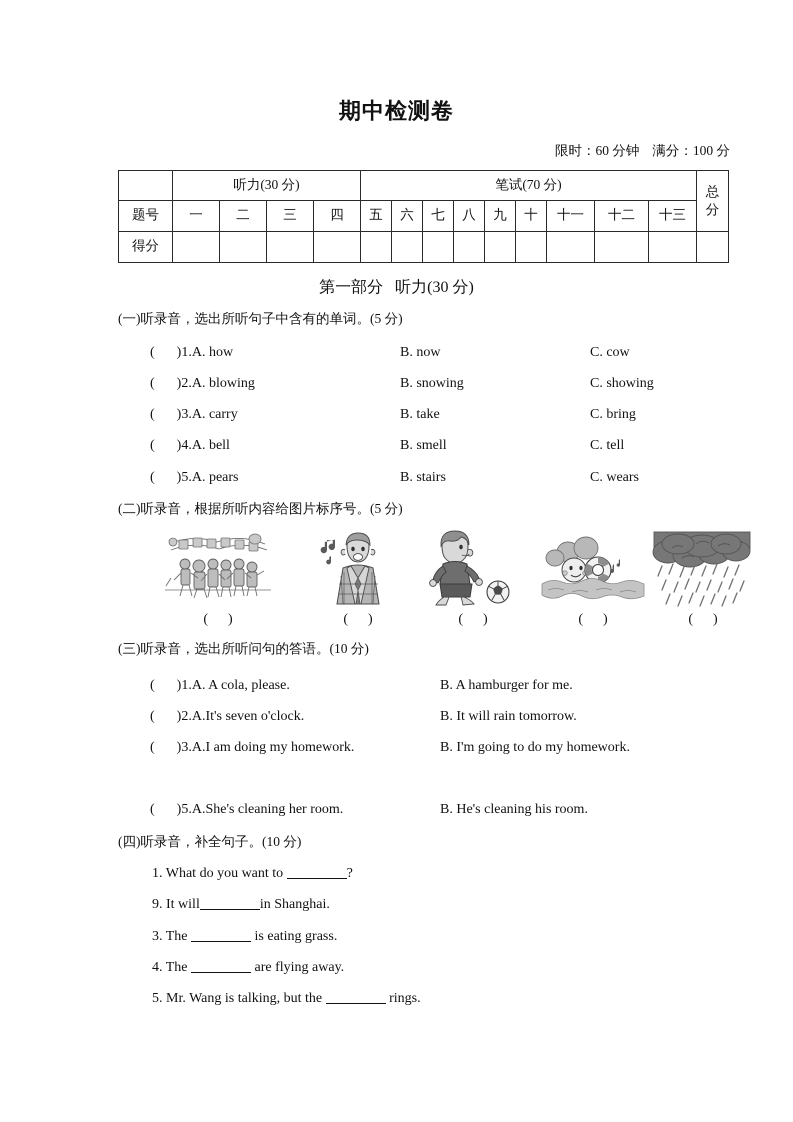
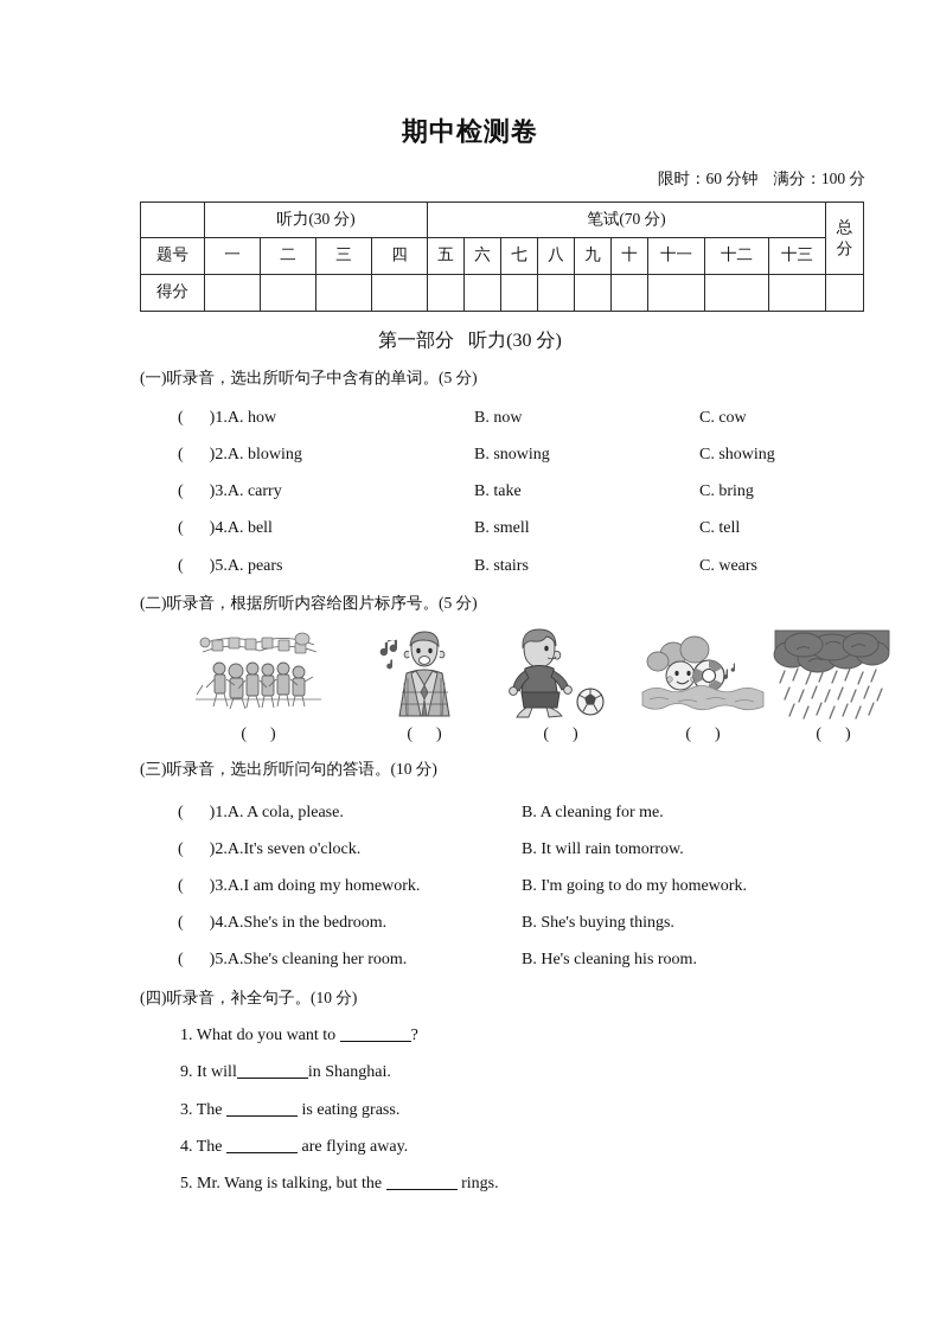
  期中检测卷
  限时：60 分钟 满分：100 分
  	听力(30 分)	笔试(70 分)	总 分
  题号	一	二	三	四	五	六	七	八	九	十	十一	十二	十三
  得分
  第一部分 听力(30 分)
  (一)听录音，选出所听句子中含有的单词。(5 分)
  ( )1.A. how
  B. now
  C. cow
  ( )2.A. blowing
  B. snowing
  C. showing
  ( )3.A. carry
  B. take
  C. bring
  ( )4.A. bell
  B. smell
  C. tell
  ( )5.A. pears
  B. stairs
  C. wears
  (二)听录音，根据所听内容给图片标序号。(5 分)
  ( )
  ( )
  ( )
  ( )
  ( )
  (三)听录音，选出所听问句的答语。(10 分)
  ( )1.A. A cola, please.
- B. A hamburger for me.
+ B. A cleaning for me.
  ( )2.A.It's seven o'clock.
  B. It will rain tomorrow.
  ( )3.A.I am doing my homework.
  B. I'm going to do my homework.
+ ( )4.A.She's in the bedroom.
+ B. She's buying things.
  ( )5.A.She's cleaning her room.
  B. He's cleaning his room.
  (四)听录音，补全句子。(10 分)
  1. What do you want to ?
  9. It will in Shanghai.
  3. The is eating grass.
  4. The are flying away.
  5. Mr. Wang is talking, but the rings.
